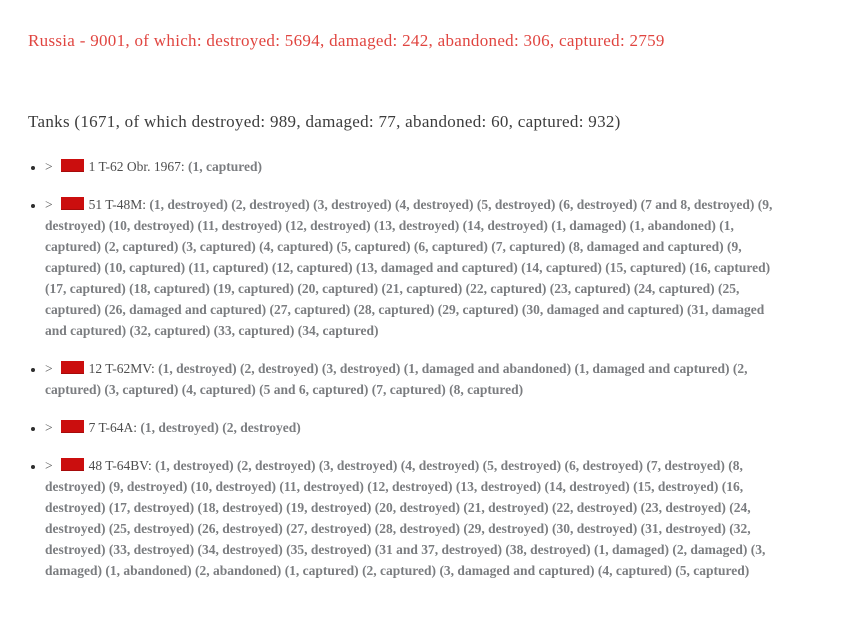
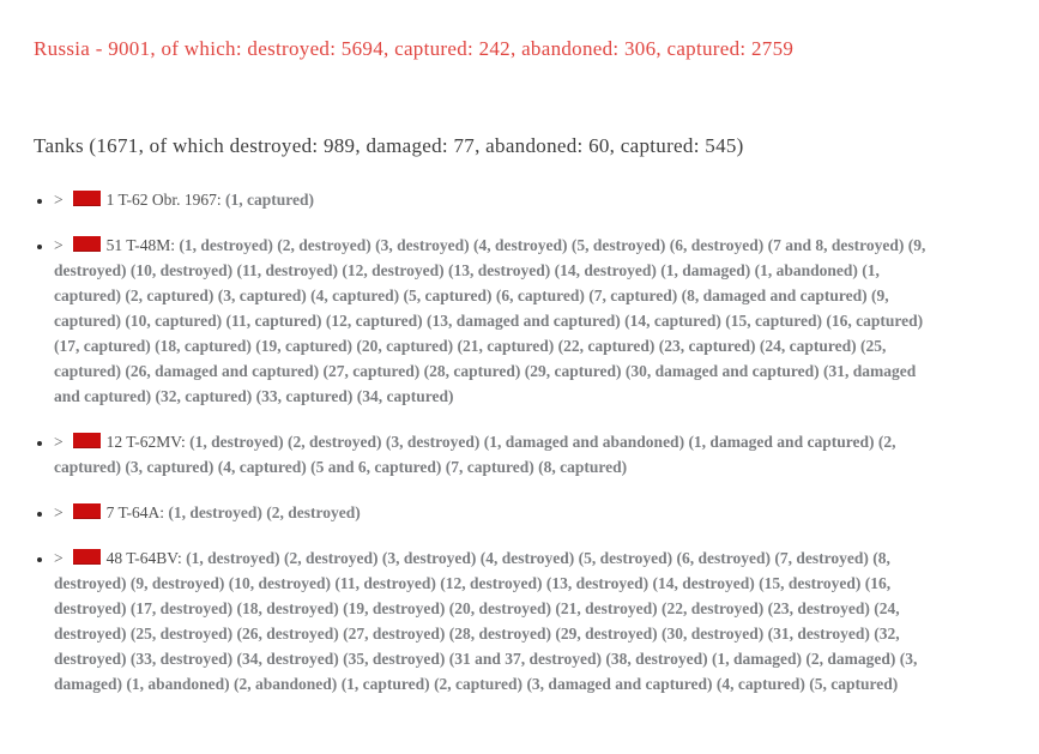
- Russia - 9001, of which: destroyed: 5694, damaged: 242, abandoned: 306, captured: 2759
+ Russia - 9001, of which: destroyed: 5694, captured: 242, abandoned: 306, captured: 2759
- Tanks (1671, of which destroyed: 989, damaged: 77, abandoned: 60, captured: 932)
+ Tanks (1671, of which destroyed: 989, damaged: 77, abandoned: 60, captured: 545)
  > 1 T-62 Obr. 1967: (1, captured)
  > 51 T-48M: (1, destroyed) (2, destroyed) (3, destroyed) (4, destroyed) (5, destroyed) (6, destroyed) (7 and 8, destroyed) (9, destroyed) (10, destroyed) (11, destroyed) (12, destroyed) (13, destroyed) (14, destroyed) (1, damaged) (1, abandoned) (1, captured) (2, captured) (3, captured) (4, captured) (5, captured) (6, captured) (7, captured) (8, damaged and captured) (9, captured) (10, captured) (11, captured) (12, captured) (13, damaged and captured) (14, captured) (15, captured) (16, captured) (17, captured) (18, captured) (19, captured) (20, captured) (21, captured) (22, captured) (23, captured) (24, captured) (25, captured) (26, damaged and captured) (27, captured) (28, captured) (29, captured) (30, damaged and captured) (31, damaged and captured) (32, captured) (33, captured) (34, captured)
  > 12 T-62MV: (1, destroyed) (2, destroyed) (3, destroyed) (1, damaged and abandoned) (1, damaged and captured) (2, captured) (3, captured) (4, captured) (5 and 6, captured) (7, captured) (8, captured)
  > 7 T-64A: (1, destroyed) (2, destroyed)
  > 48 T-64BV: (1, destroyed) (2, destroyed) (3, destroyed) (4, destroyed) (5, destroyed) (6, destroyed) (7, destroyed) (8, destroyed) (9, destroyed) (10, destroyed) (11, destroyed) (12, destroyed) (13, destroyed) (14, destroyed) (15, destroyed) (16, destroyed) (17, destroyed) (18, destroyed) (19, destroyed) (20, destroyed) (21, destroyed) (22, destroyed) (23, destroyed) (24, destroyed) (25, destroyed) (26, destroyed) (27, destroyed) (28, destroyed) (29, destroyed) (30, destroyed) (31, destroyed) (32, destroyed) (33, destroyed) (34, destroyed) (35, destroyed) (31 and 37, destroyed) (38, destroyed) (1, damaged) (2, damaged) (3, damaged) (1, abandoned) (2, abandoned) (1, captured) (2, captured) (3, damaged and captured) (4, captured) (5, captured)
